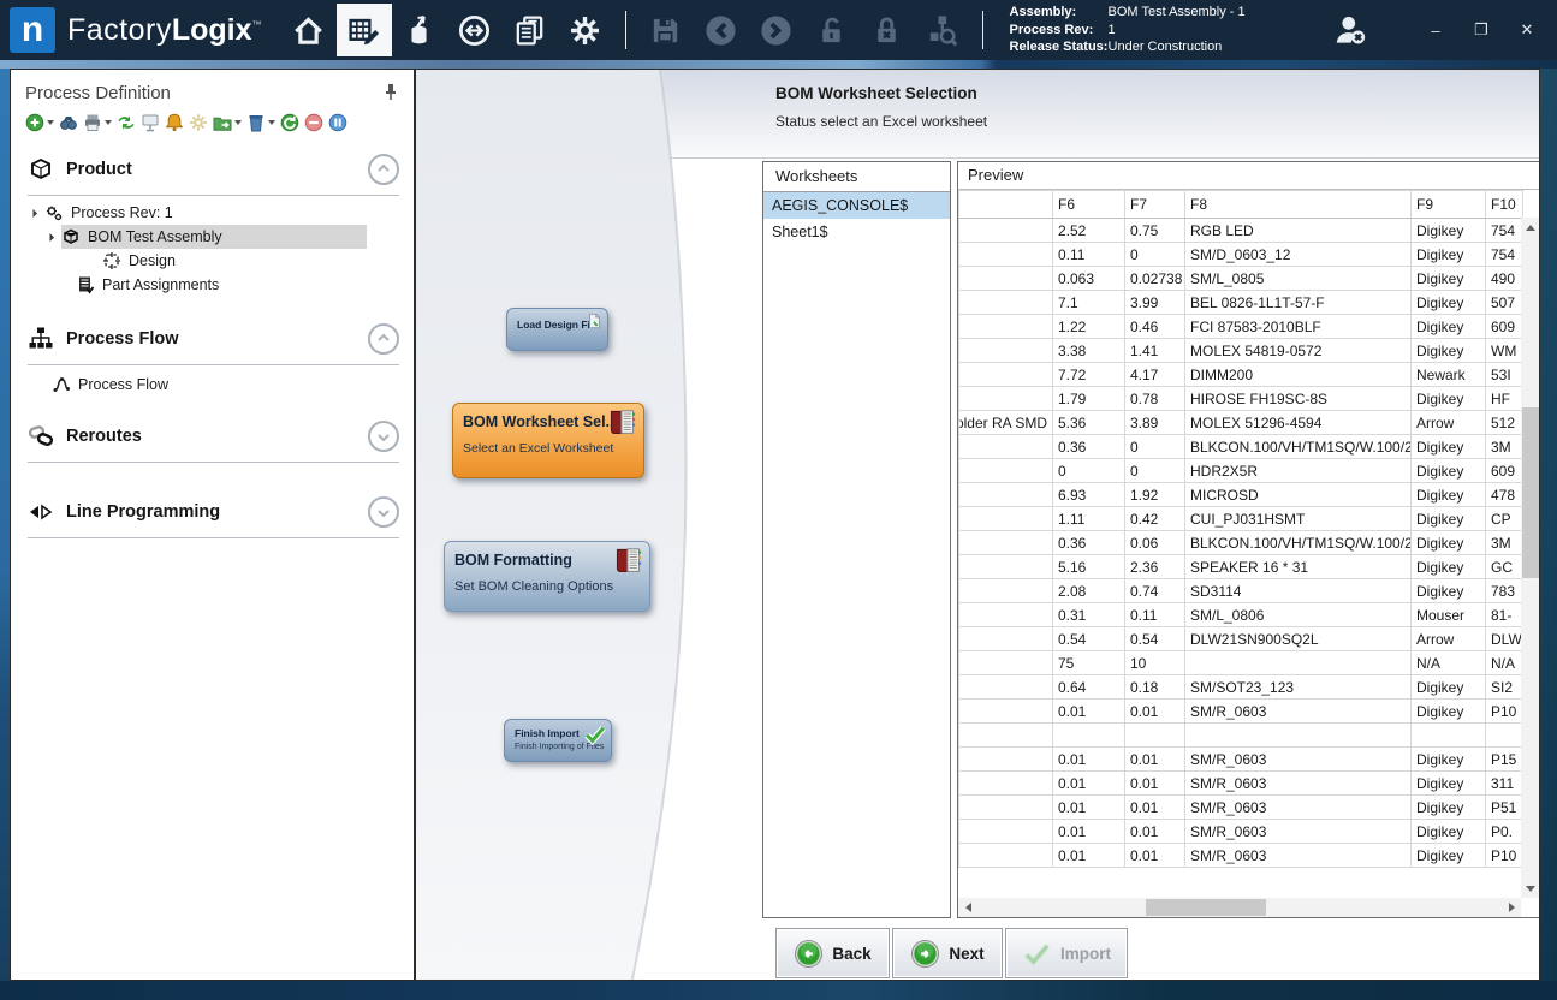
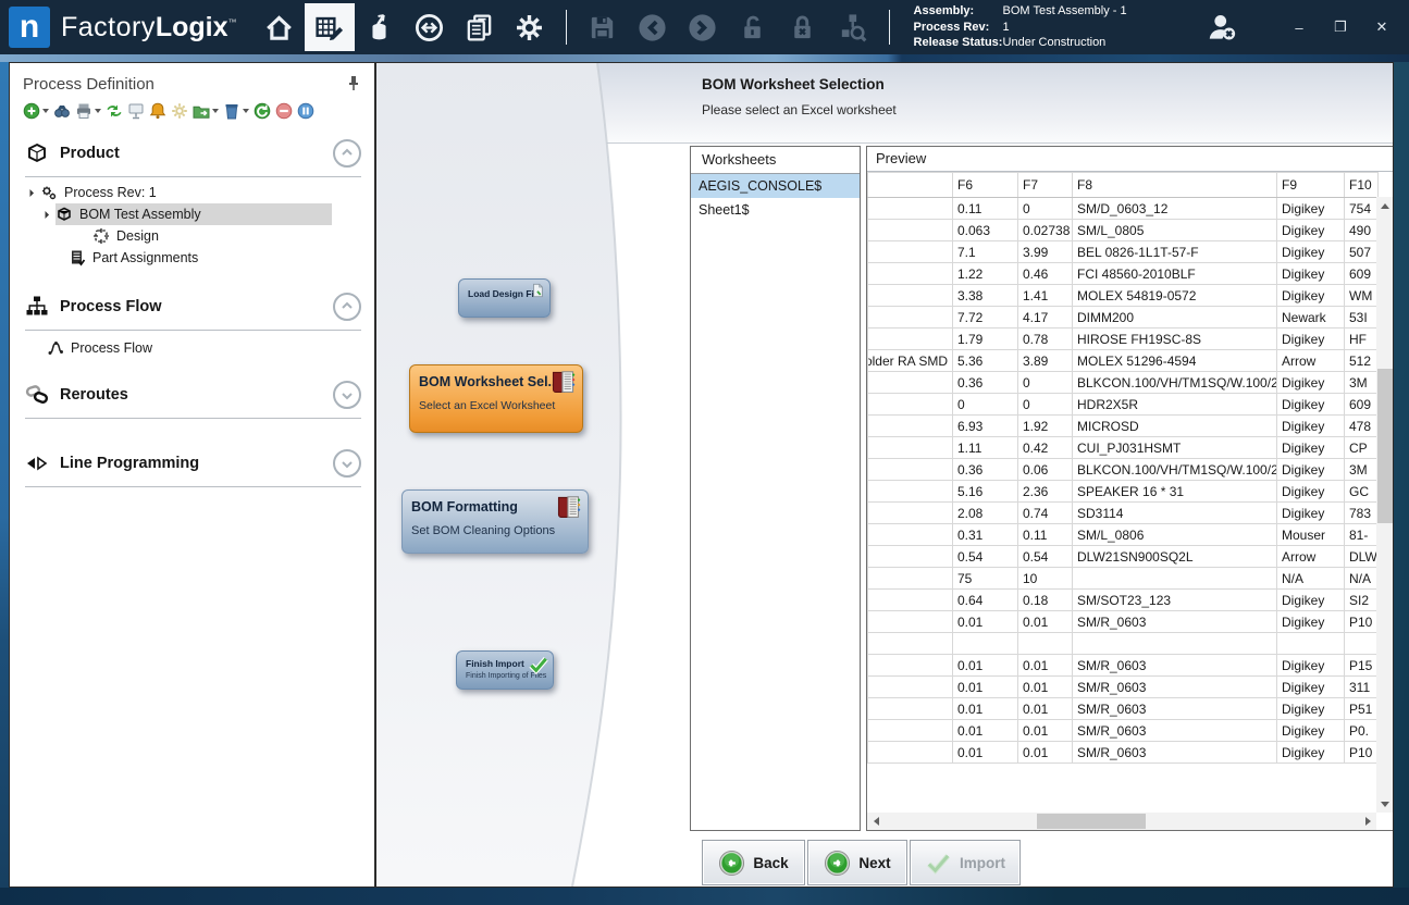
  n
  FactoryLogix™
  Assembly: BOM Test Assembly - 1
  Process Rev: 1
  Release Status:Under Construction
  –
  ❐
  ✕
  Process Definition
  Product
  Process Rev: 1
  BOM Test Assembly
  Design
  Part Assignments
  Process Flow
  Process Flow
  Reroutes
  Line Programming
  BOM Worksheet Selection
- Status select an Excel worksheet
+ Please select an Excel worksheet
  Load Design Fi
  BOM Worksheet Sel.
  Select an Excel Worksheet
  BOM Formatting
  Set BOM Cleaning Options
  Finish Import
  Worksheets
  AEGIS_CONSOLE$
  Sheet1$
  Preview
  	F6	F7	F8	F9	F10
- 	2.52	0.75	RGB LED	Digikey	754
  	0.11	0	SM/D_0603_12	Digikey	754
  	0.063	0.02738	SM/L_0805	Digikey	490
  	7.1	3.99	BEL 0826-1L1T-57-F	Digikey	507
- 	1.22	0.46	FCI 87583-2010BLF	Digikey	609
+ 	1.22	0.46	FCI 48560-2010BLF	Digikey	609
  	3.38	1.41	MOLEX 54819-0572	Digikey	WM
  	7.72	4.17	DIMM200	Newark	53I
  	1.79	0.78	HIROSE FH19SC-8S	Digikey	HF
  older RA SMD	5.36	3.89	MOLEX 51296-4594	Arrow	512
  	0.36	0	BLKCON.100/VH/TM1SQ/W.100/2	Digikey	3M
  	0	0	HDR2X5R	Digikey	609
  	6.93	1.92	MICROSD	Digikey	478
  	1.11	0.42	CUI_PJ031HSMT	Digikey	CP
  	0.36	0.06	BLKCON.100/VH/TM1SQ/W.100/2	Digikey	3M
  	5.16	2.36	SPEAKER 16 * 31	Digikey	GC
  	2.08	0.74	SD3114	Digikey	783
  	0.31	0.11	SM/L_0806	Mouser	81-
  	0.54	0.54	DLW21SN900SQ2L	Arrow	DLW
  	75	10		N/A	N/A
  	0.64	0.18	SM/SOT23_123	Digikey	SI2
  	0.01	0.01	SM/R_0603	Digikey	P10
  	0.01	0.01	SM/R_0603	Digikey	P15
  	0.01	0.01	SM/R_0603	Digikey	311
  	0.01	0.01	SM/R_0603	Digikey	P51
  	0.01	0.01	SM/R_0603	Digikey	P0.
  	0.01	0.01	SM/R_0603	Digikey	P10
  Back
  Next
  Import
